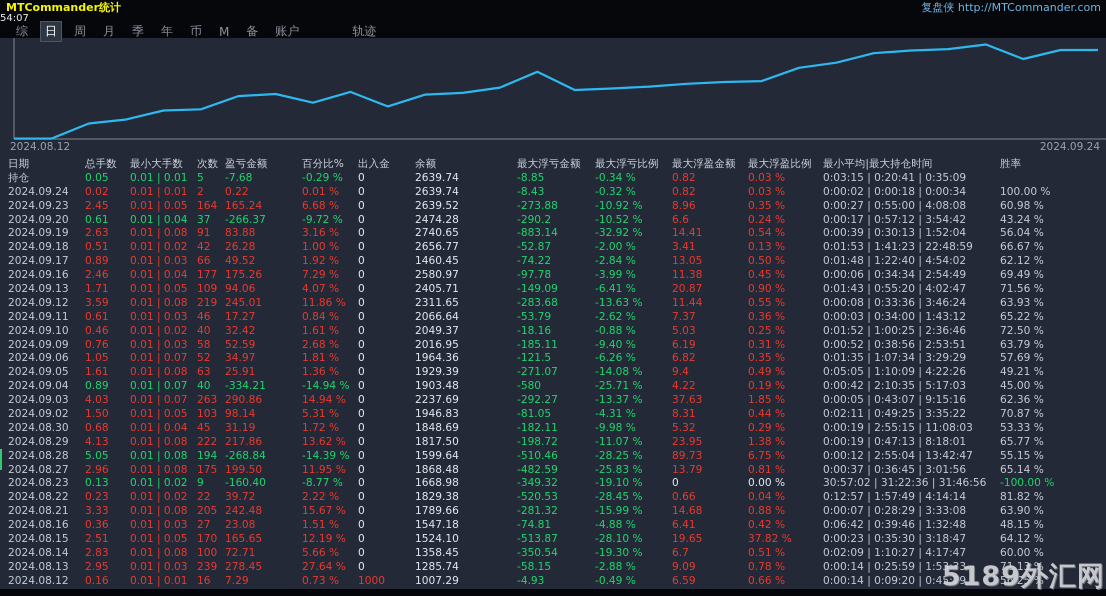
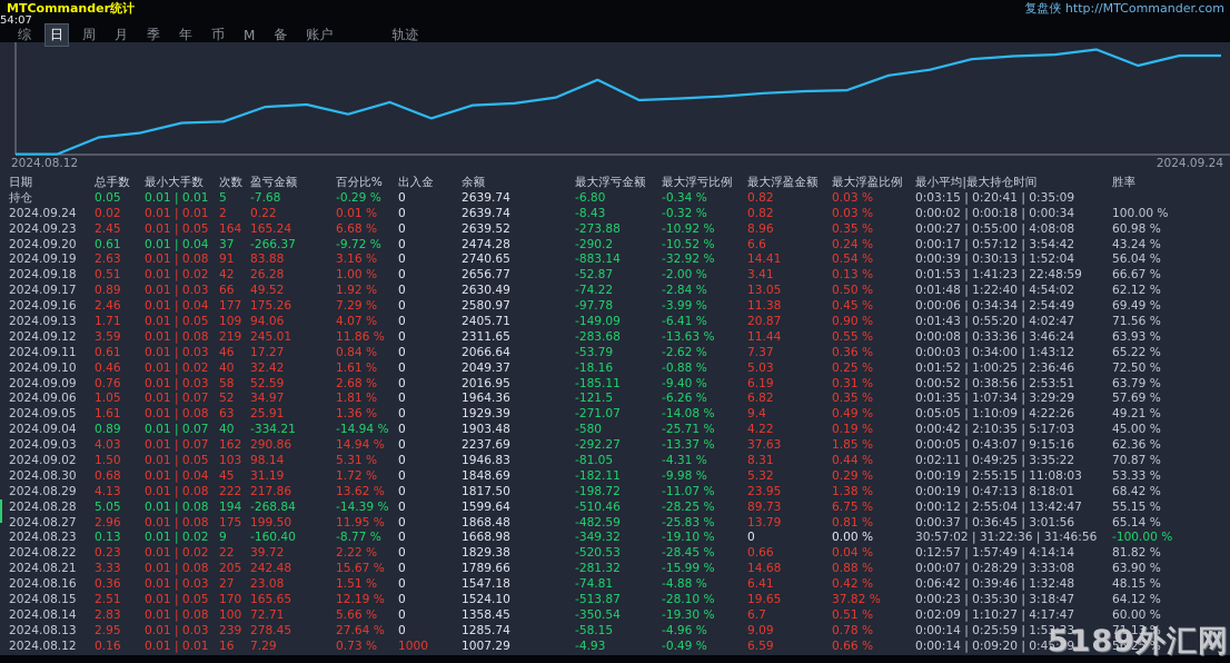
  MTCommander统计
  复盘侠 http://MTCommander.com
  54:07
  综
  日
  周
  月
  季
  年
  币
  M
  备
  账户
  轨迹
  2024.08.12
  2024.09.24
  日期
  总手数
  最小大手数
  次数
  盈亏金额
  百分比%
  出入金
  余额
  最大浮亏金额
  最大浮亏比例
  最大浮盈金额
  最大浮盈比例
  最小平均|最大持仓时间
  胜率
  持仓
  0.05
  0.01 | 0.01
  5
  -7.68
  -0.29 %
  0
  2639.74
- -8.85
+ -6.80
  -0.34 %
  0.82
  0.03 %
  0:03:15 | 0:20:41 | 0:35:09
  2024.09.24
  0.02
  0.01 | 0.01
  2
  0.22
  0.01 %
  0
  2639.74
  -8.43
  -0.32 %
  0.82
  0.03 %
  0:00:02 | 0:00:18 | 0:00:34
  100.00 %
  2024.09.23
  2.45
  0.01 | 0.05
  164
  165.24
  6.68 %
  0
  2639.52
  -273.88
  -10.92 %
  8.96
  0.35 %
  0:00:27 | 0:55:00 | 4:08:08
  60.98 %
  2024.09.20
  0.61
  0.01 | 0.04
  37
  -266.37
  -9.72 %
  0
  2474.28
  -290.2
  -10.52 %
  6.6
  0.24 %
  0:00:17 | 0:57:12 | 3:54:42
  43.24 %
  2024.09.19
  2.63
  0.01 | 0.08
  91
  83.88
  3.16 %
  0
  2740.65
  -883.14
  -32.92 %
  14.41
  0.54 %
  0:00:39 | 0:30:13 | 1:52:04
  56.04 %
  2024.09.18
  0.51
  0.01 | 0.02
  42
  26.28
  1.00 %
  0
  2656.77
  -52.87
  -2.00 %
  3.41
  0.13 %
  0:01:53 | 1:41:23 | 22:48:59
  66.67 %
  2024.09.17
  0.89
  0.01 | 0.03
  66
  49.52
  1.92 %
  0
- 1460.45
+ 2630.49
  -74.22
  -2.84 %
  13.05
  0.50 %
  0:01:48 | 1:22:40 | 4:54:02
  62.12 %
  2024.09.16
  2.46
  0.01 | 0.04
  177
  175.26
  7.29 %
  0
  2580.97
  -97.78
  -3.99 %
  11.38
  0.45 %
  0:00:06 | 0:34:34 | 2:54:49
  69.49 %
  2024.09.13
  1.71
  0.01 | 0.05
  109
  94.06
  4.07 %
  0
  2405.71
  -149.09
  -6.41 %
  20.87
  0.90 %
  0:01:43 | 0:55:20 | 4:02:47
  71.56 %
  2024.09.12
  3.59
  0.01 | 0.08
  219
  245.01
  11.86 %
  0
  2311.65
  -283.68
  -13.63 %
  11.44
  0.55 %
  0:00:08 | 0:33:36 | 3:46:24
  63.93 %
  2024.09.11
  0.61
  0.01 | 0.03
  46
  17.27
  0.84 %
  0
  2066.64
  -53.79
  -2.62 %
  7.37
  0.36 %
  0:00:03 | 0:34:00 | 1:43:12
  65.22 %
  2024.09.10
  0.46
  0.01 | 0.02
  40
  32.42
  1.61 %
  0
  2049.37
  -18.16
  -0.88 %
  5.03
  0.25 %
  0:01:52 | 1:00:25 | 2:36:46
  72.50 %
  2024.09.09
  0.76
  0.01 | 0.03
  58
  52.59
  2.68 %
  0
  2016.95
  -185.11
  -9.40 %
  6.19
  0.31 %
  0:00:52 | 0:38:56 | 2:53:51
  63.79 %
  2024.09.06
  1.05
  0.01 | 0.07
  52
  34.97
  1.81 %
  0
  1964.36
  -121.5
  -6.26 %
  6.82
  0.35 %
  0:01:35 | 1:07:34 | 3:29:29
  57.69 %
  2024.09.05
  1.61
  0.01 | 0.08
  63
  25.91
  1.36 %
  0
  1929.39
  -271.07
  -14.08 %
  9.4
  0.49 %
  0:05:05 | 1:10:09 | 4:22:26
  49.21 %
  2024.09.04
  0.89
  0.01 | 0.07
  40
  -334.21
  -14.94 %
  0
  1903.48
  -580
  -25.71 %
  4.22
  0.19 %
  0:00:42 | 2:10:35 | 5:17:03
  45.00 %
  2024.09.03
  4.03
  0.01 | 0.07
- 263
+ 162
  290.86
  14.94 %
  0
  2237.69
  -292.27
  -13.37 %
  37.63
  1.85 %
  0:00:05 | 0:43:07 | 9:15:16
  62.36 %
  2024.09.02
  1.50
  0.01 | 0.05
  103
  98.14
  5.31 %
  0
  1946.83
  -81.05
  -4.31 %
  8.31
  0.44 %
  0:02:11 | 0:49:25 | 3:35:22
  70.87 %
  2024.08.30
  0.68
  0.01 | 0.04
  45
  31.19
  1.72 %
  0
  1848.69
  -182.11
  -9.98 %
  5.32
  0.29 %
  0:00:19 | 2:55:15 | 11:08:03
  53.33 %
  2024.08.29
  4.13
  0.01 | 0.08
  222
  217.86
  13.62 %
  0
  1817.50
  -198.72
  -11.07 %
  23.95
  1.38 %
  0:00:19 | 0:47:13 | 8:18:01
- 65.77 %
+ 68.42 %
  2024.08.28
  5.05
  0.01 | 0.08
  194
  -268.84
  -14.39 %
  0
  1599.64
  -510.46
  -28.25 %
  89.73
  6.75 %
  0:00:12 | 2:55:04 | 13:42:47
  55.15 %
  2024.08.27
  2.96
  0.01 | 0.08
  175
  199.50
  11.95 %
  0
  1868.48
  -482.59
  -25.83 %
  13.79
  0.81 %
  0:00:37 | 0:36:45 | 3:01:56
  65.14 %
  2024.08.23
  0.13
  0.01 | 0.02
  9
  -160.40
  -8.77 %
  0
  1668.98
  -349.32
  -19.10 %
  0
  0.00 %
  30:57:02 | 31:22:36 | 31:46:56
  -100.00 %
  2024.08.22
  0.23
  0.01 | 0.02
  22
  39.72
  2.22 %
  0
  1829.38
  -520.53
  -28.45 %
  0.66
  0.04 %
  0:12:57 | 1:57:49 | 4:14:14
  81.82 %
  2024.08.21
  3.33
  0.01 | 0.08
  205
  242.48
  15.67 %
  0
  1789.66
  -281.32
  -15.99 %
  14.68
  0.88 %
  0:00:07 | 0:28:29 | 3:33:08
  63.90 %
  2024.08.16
  0.36
  0.01 | 0.03
  27
  23.08
  1.51 %
  0
  1547.18
  -74.81
  -4.88 %
  6.41
  0.42 %
  0:06:42 | 0:39:46 | 1:32:48
  48.15 %
  2024.08.15
  2.51
  0.01 | 0.05
  170
  165.65
  12.19 %
  0
  1524.10
  -513.87
  -28.10 %
  19.65
  37.82 %
  0:00:23 | 0:35:30 | 3:18:47
  64.12 %
  2024.08.14
  2.83
  0.01 | 0.08
  100
  72.71
  5.66 %
  0
  1358.45
  -350.54
  -19.30 %
  6.7
  0.51 %
  0:02:09 | 1:10:27 | 4:17:47
  60.00 %
  2024.08.13
  2.95
  0.01 | 0.03
  239
  278.45
  27.64 %
  0
  1285.74
  -58.15
- -2.88 %
+ -4.96 %
  9.09
  0.78 %
  0:00:14 | 0:25:59 | 1:53:33
  71.13 %
  2024.08.12
  0.16
  0.01 | 0.01
  16
  7.29
  0.73 %
  1000
  1007.29
  -4.93
  -0.49 %
  6.59
  0.66 %
  0:00:14 | 0:09:20 | 0:45:29
  56.25 %
  5189外汇网
